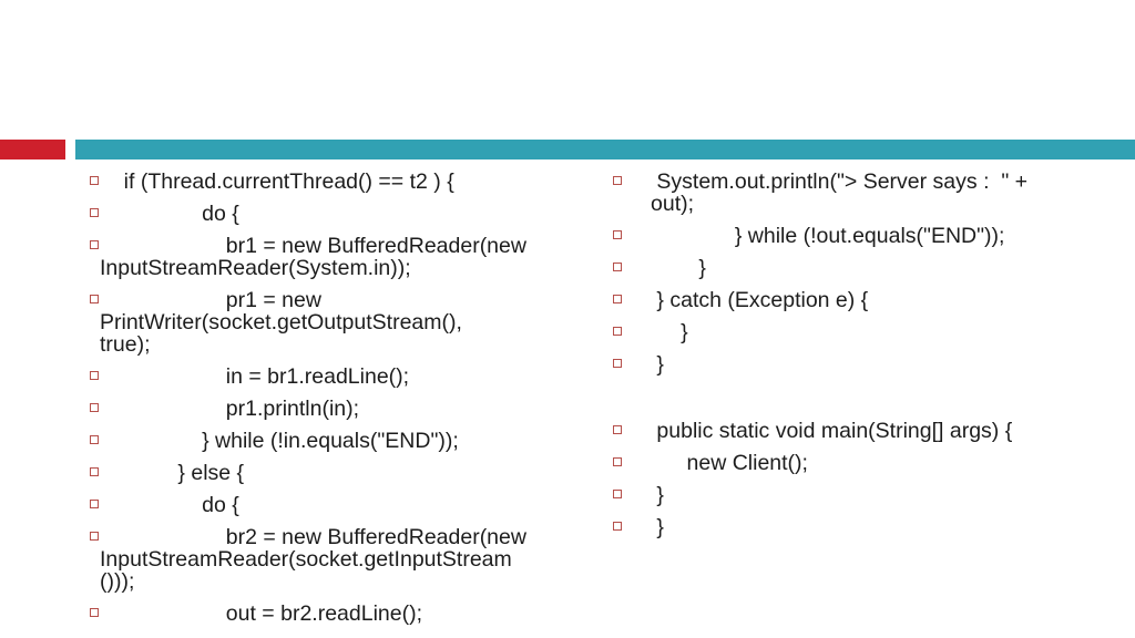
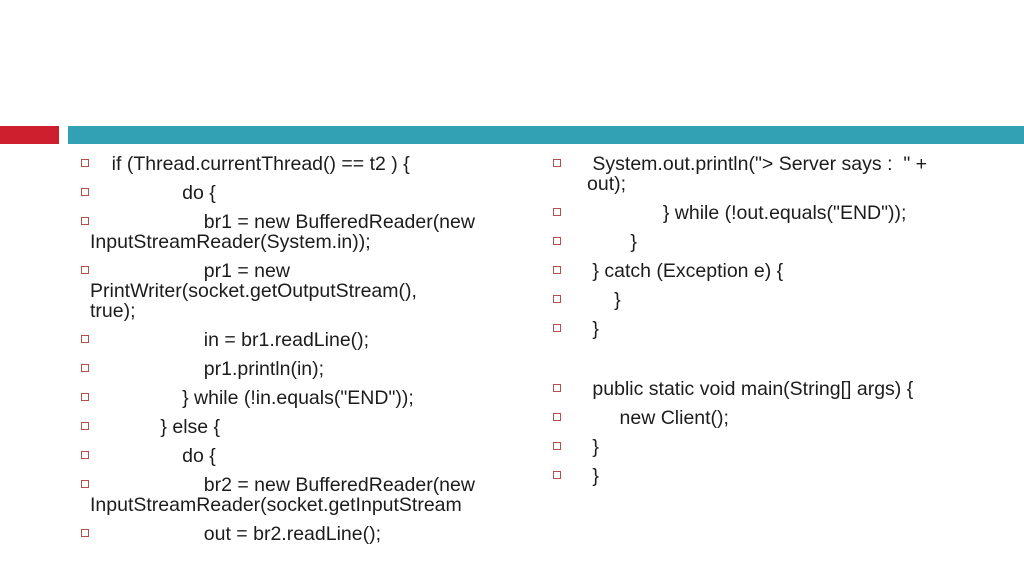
  if (Thread.currentThread() == t2 ) {
  do {
  br1 = new BufferedReader(new
  InputStreamReader(System.in));
  pr1 = new
  PrintWriter(socket.getOutputStream(),
  true);
  in = br1.readLine();
  pr1.println(in);
  } while (!in.equals("END"));
  } else {
  do {
  br2 = new BufferedReader(new
  InputStreamReader(socket.getInputStream
- ()));
  out = br2.readLine();
  System.out.println("> Server says : " +
  out);
  } while (!out.equals("END"));
  }
  } catch (Exception e) {
  }
  }
  public static void main(String[] args) {
  new Client();
  }
  }
